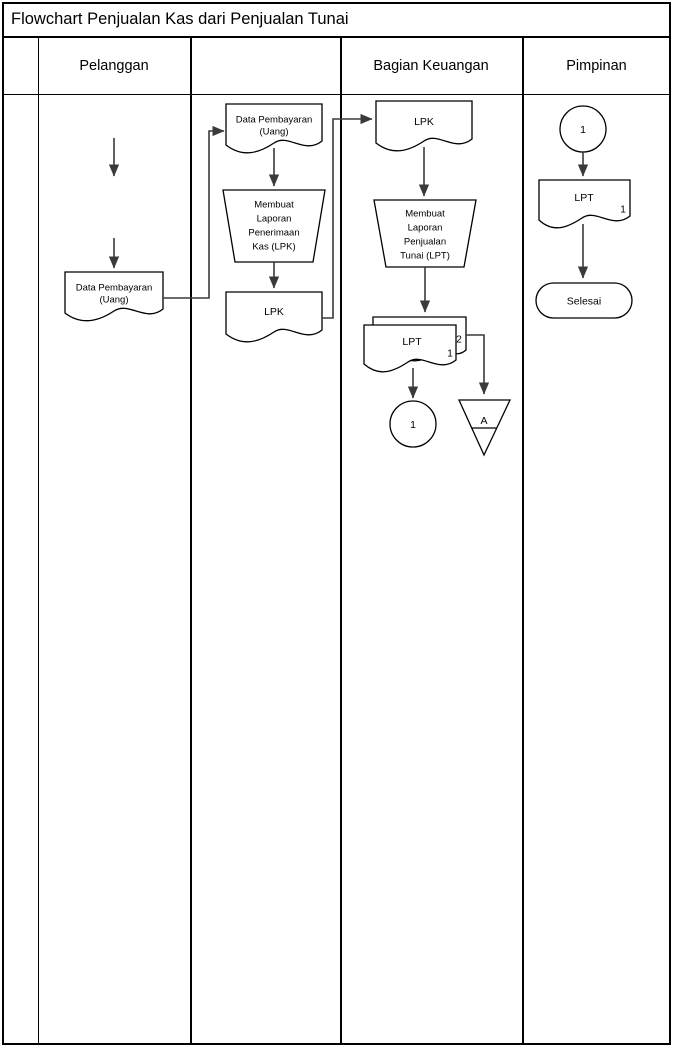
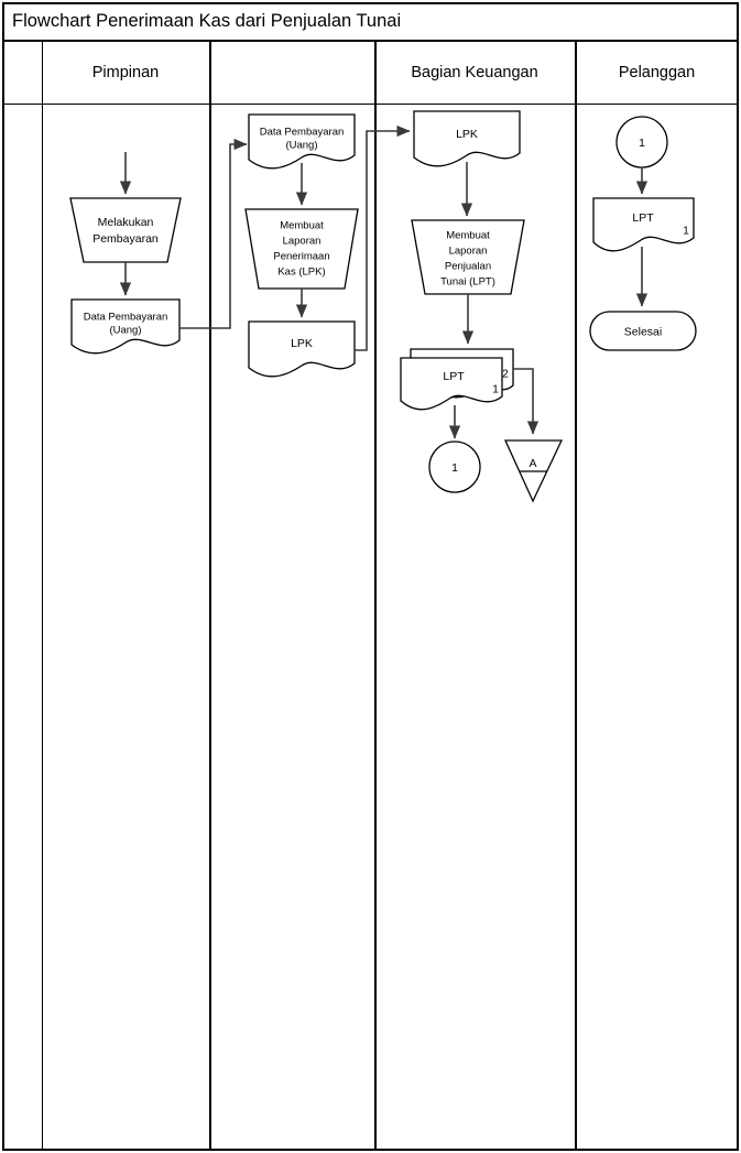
- Flowchart Penjualan Kas dari Penjualan Tunai
+ Flowchart Penerimaan Kas dari Penjualan Tunai
- Pelanggan
+ Pimpinan
  Bagian Keuangan
- Pimpinan
+ Pelanggan
+ Melakukan
+ Pembayaran
  Data Pembayaran
  (Uang)
  Data Pembayaran
  (Uang)
  Membuat
  Laporan
  Penerimaan
  Kas (LPK)
  LPK
  LPK
  Membuat
  Laporan
  Penjualan
  Tunai (LPT)
  2
  LPT
  1
  1
  A
  1
  LPT
  1
  Selesai
